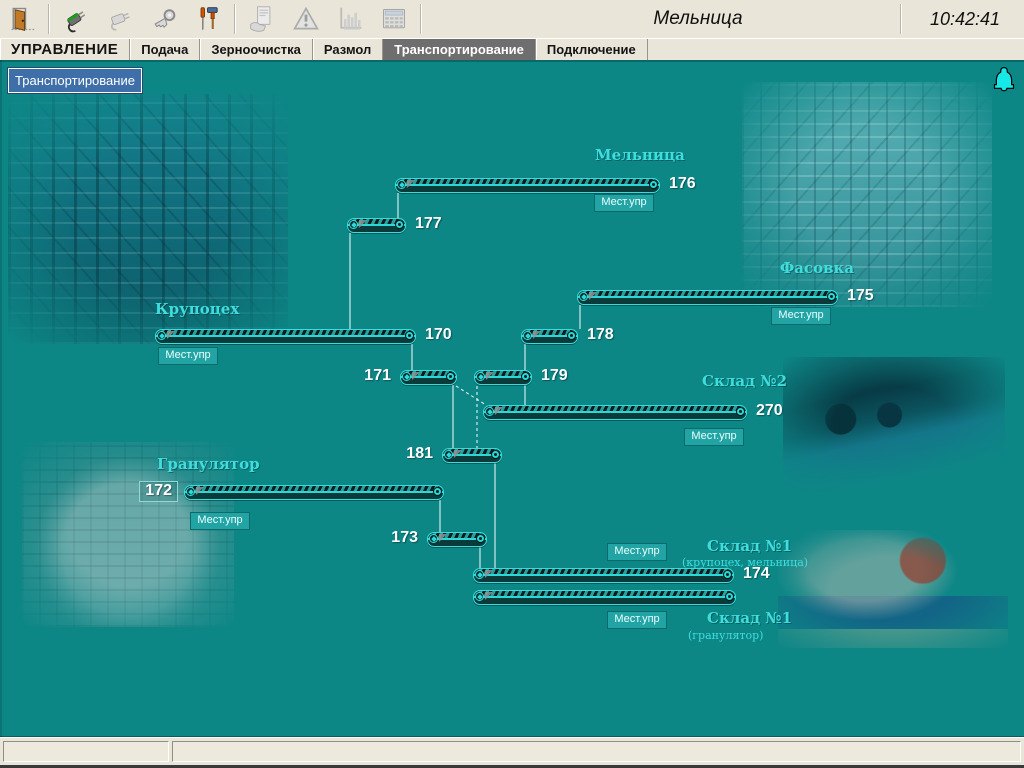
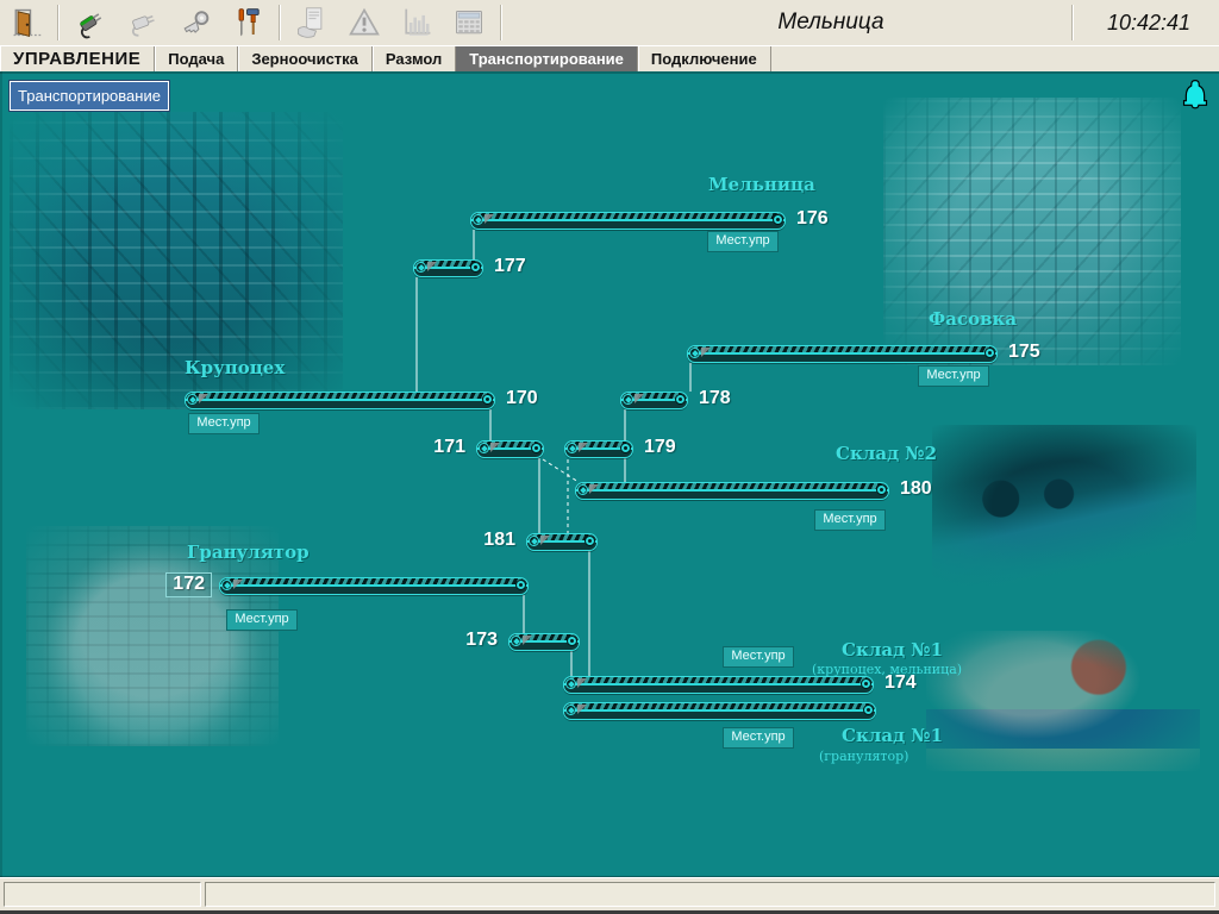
  Мельница
  10:42:41
  УПРАВЛЕНИЕ
  Подача
  Зерноочистка
  Размол
  Транспортирование
  Подключение
  176
  177
  175
  170
  178
  171
  179
- 270
+ 180
  181
  172
  173
  174
  Мест.упр
  Мест.упр
  Мест.упр
  Мест.упр
  Мест.упр
  Мест.упр
  Мест.упр
  Мельница
  Фасовка
  Крупоцех
  Склад №2
  Гранулятор
  Склад №1
  (крупоцех, мельница)
  Склад №1
  (гранулятор)
  Транспортирование
